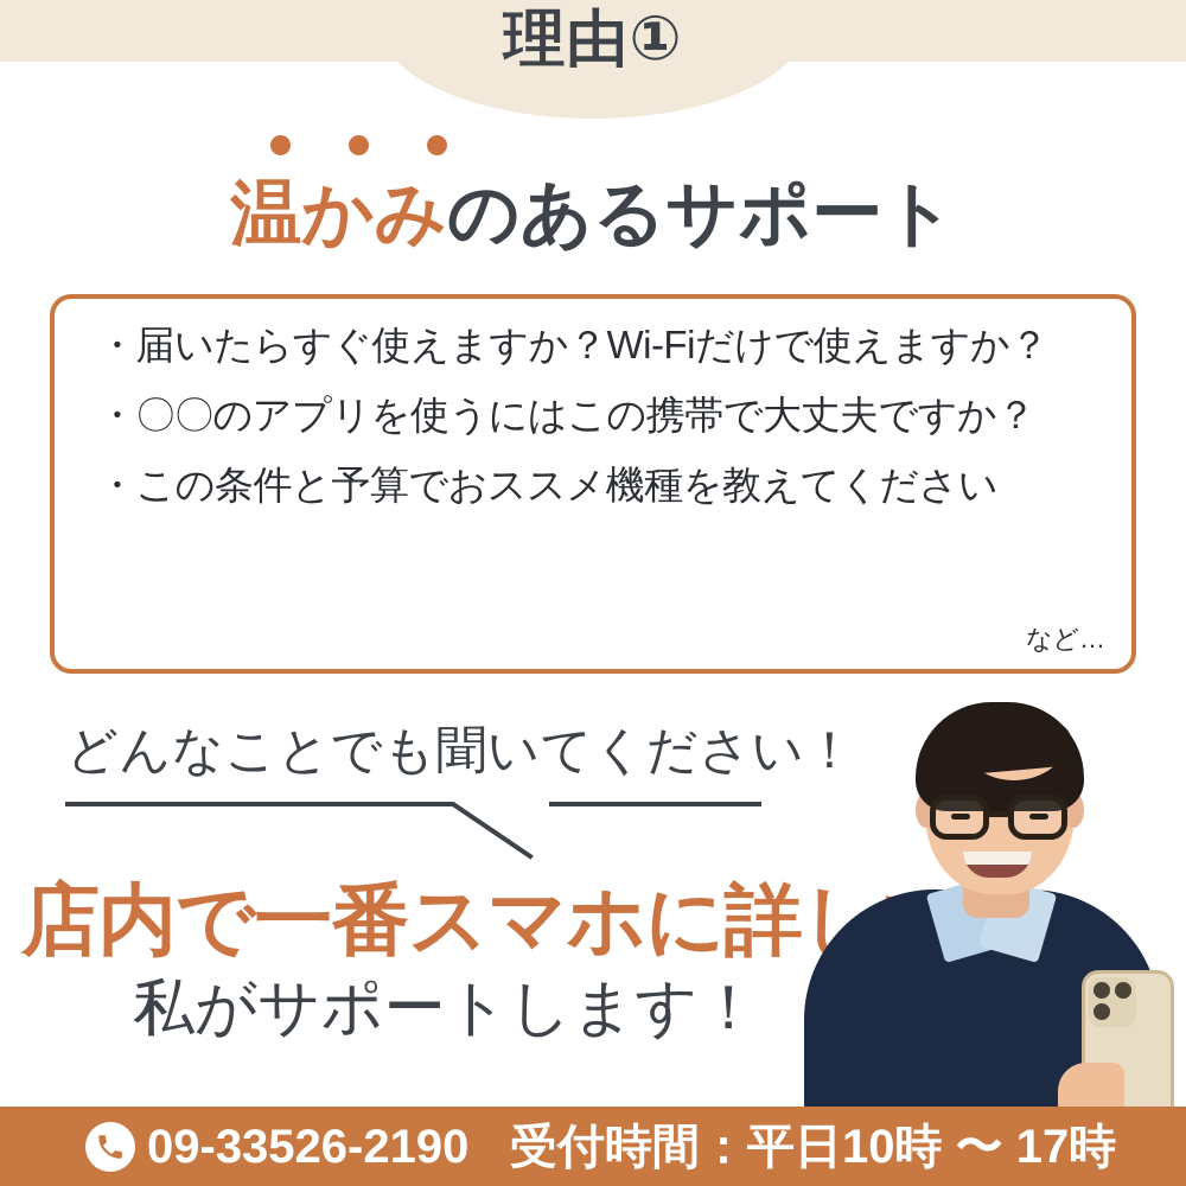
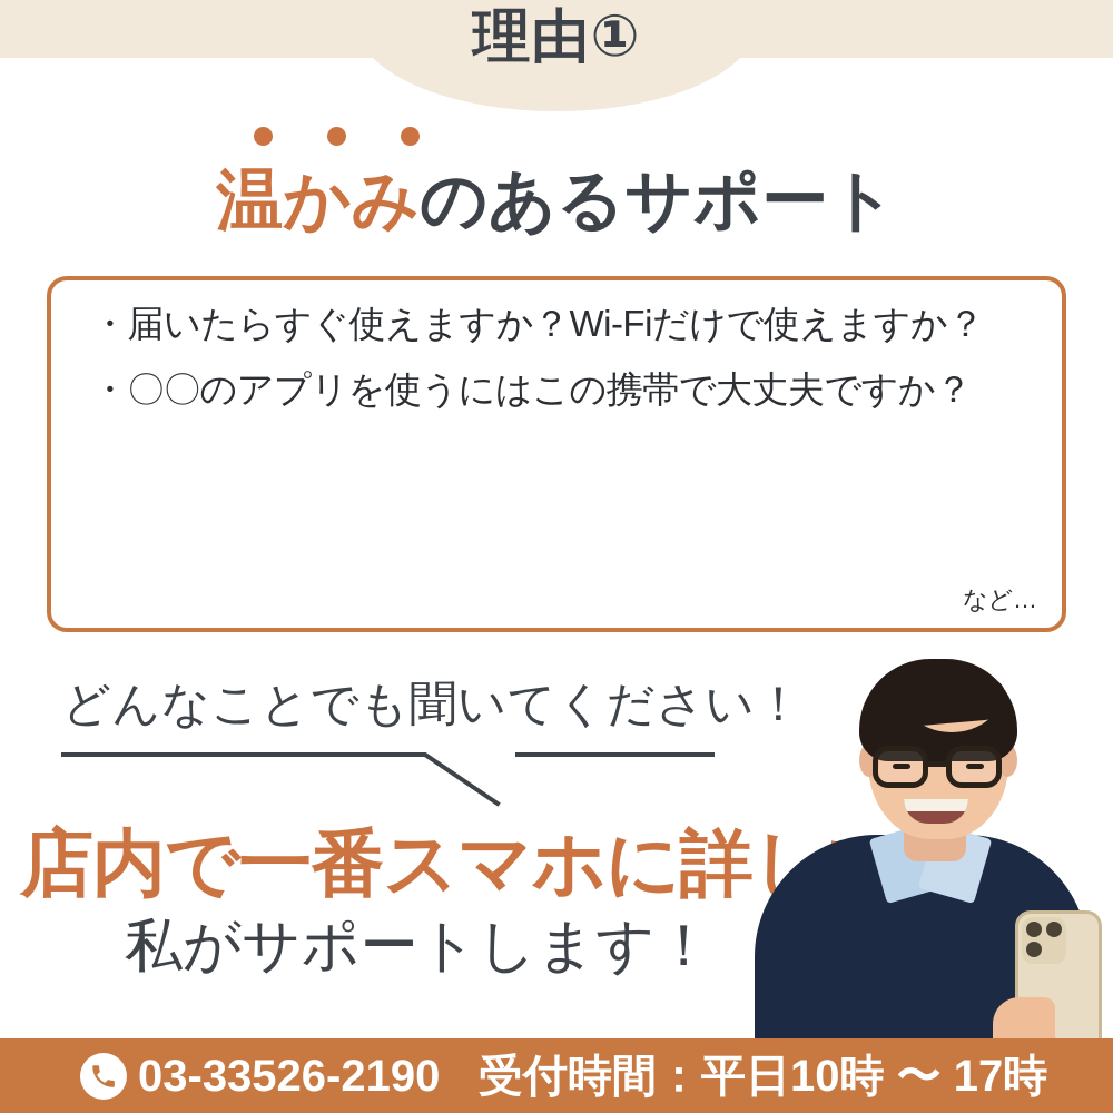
  理由①
  温かみのあるサポート
  ・届いたらすぐ使えますか？Wi-Fiだけで使えますか？
  ・〇〇のアプリを使うにはこの携帯で大丈夫ですか？
- ・この条件と予算でおススメ機種を教えてください
  など…
  どんなことでも聞いてください！
  店内で一番スマホに詳し
  私がサポートします！
- 09-33526-2190
+ 03-33526-2190
  受付時間：平日10時 〜 17時
